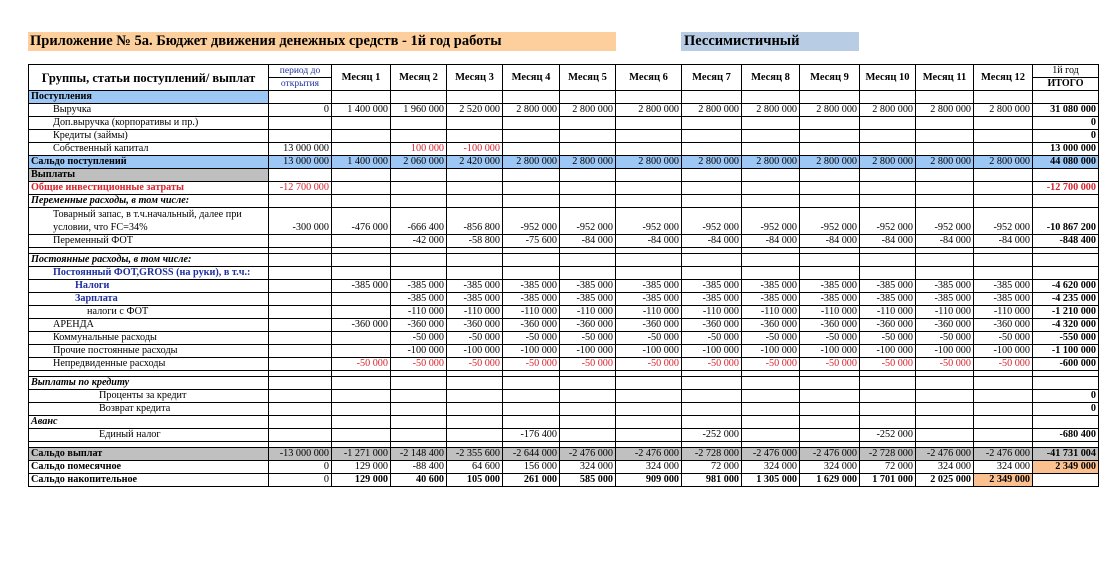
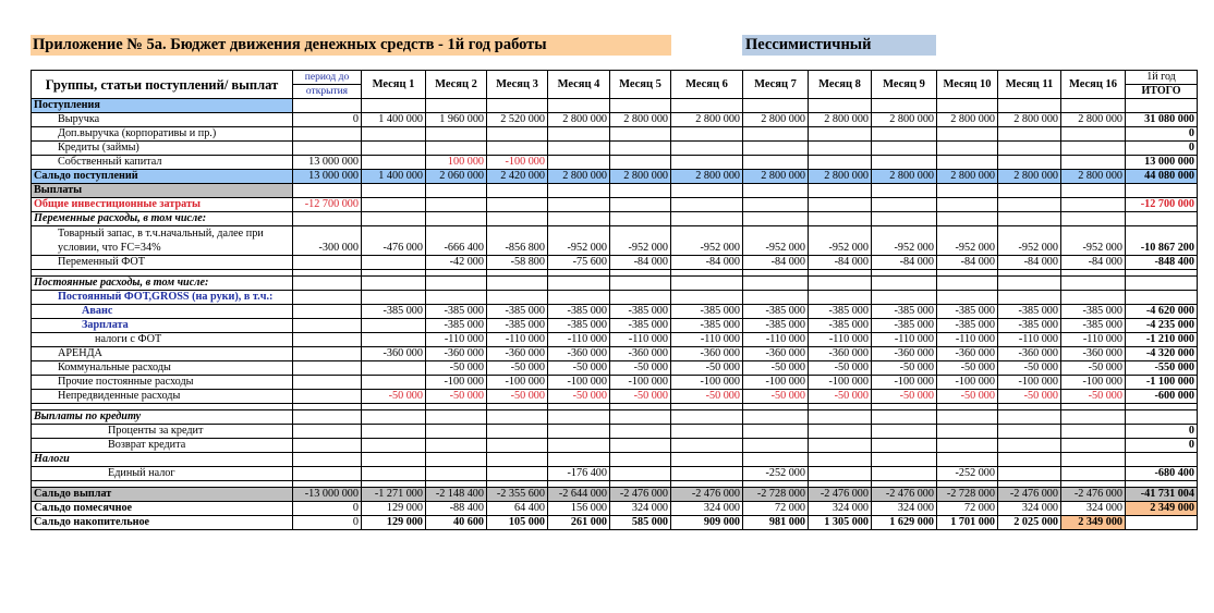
  Приложение № 5а. Бюджет движения денежных средств - 1й год работы
  Пессимистичный
- Группы, статьи поступлений/ выплат	период до	Месяц 1	Месяц 2	Месяц 3	Месяц 4	Месяц 5	Месяц 6	Месяц 7	Месяц 8	Месяц 9	Месяц 10	Месяц 11	Месяц 12	1й год
+ Группы, статьи поступлений/ выплат	период до	Месяц 1	Месяц 2	Месяц 3	Месяц 4	Месяц 5	Месяц 6	Месяц 7	Месяц 8	Месяц 9	Месяц 10	Месяц 11	Месяц 16	1й год
  открытия	ИТОГО
  Поступления
  Выручка	0	1 400 000	1 960 000	2 520 000	2 800 000	2 800 000	2 800 000	2 800 000	2 800 000	2 800 000	2 800 000	2 800 000	2 800 000	31 080 000
  Доп.выручка (корпоративы и пр.)														0
  Кредиты (займы)														0
  Собственный капитал	13 000 000		100 000	-100 000										13 000 000
  Сальдо поступлений	13 000 000	1 400 000	2 060 000	2 420 000	2 800 000	2 800 000	2 800 000	2 800 000	2 800 000	2 800 000	2 800 000	2 800 000	2 800 000	44 080 000
  Выплаты
  Общие инвестиционные затраты	-12 700 000													-12 700 000
  Переменные расходы, в том числе:
  Товарный запас, в т.ч.начальный, далее при условии, что FC=34%	-300 000	-476 000	-666 400	-856 800	-952 000	-952 000	-952 000	-952 000	-952 000	-952 000	-952 000	-952 000	-952 000	-10 867 200
  Переменный ФОТ			-42 000	-58 800	-75 600	-84 000	-84 000	-84 000	-84 000	-84 000	-84 000	-84 000	-84 000	-848 400
  Постоянные расходы, в том числе:
  Постоянный ФОТ,GROSS (на руки), в т.ч.:
- Налоги		-385 000	-385 000	-385 000	-385 000	-385 000	-385 000	-385 000	-385 000	-385 000	-385 000	-385 000	-385 000	-4 620 000
+ Аванс		-385 000	-385 000	-385 000	-385 000	-385 000	-385 000	-385 000	-385 000	-385 000	-385 000	-385 000	-385 000	-4 620 000
  Зарплата			-385 000	-385 000	-385 000	-385 000	-385 000	-385 000	-385 000	-385 000	-385 000	-385 000	-385 000	-4 235 000
  налоги с ФОТ			-110 000	-110 000	-110 000	-110 000	-110 000	-110 000	-110 000	-110 000	-110 000	-110 000	-110 000	-1 210 000
  АРЕНДА		-360 000	-360 000	-360 000	-360 000	-360 000	-360 000	-360 000	-360 000	-360 000	-360 000	-360 000	-360 000	-4 320 000
  Коммунальные расходы			-50 000	-50 000	-50 000	-50 000	-50 000	-50 000	-50 000	-50 000	-50 000	-50 000	-50 000	-550 000
  Прочие постоянные расходы			-100 000	-100 000	-100 000	-100 000	-100 000	-100 000	-100 000	-100 000	-100 000	-100 000	-100 000	-1 100 000
  Непредвиденные расходы		-50 000	-50 000	-50 000	-50 000	-50 000	-50 000	-50 000	-50 000	-50 000	-50 000	-50 000	-50 000	-600 000
  Выплаты по кредиту
  Проценты за кредит														0
  Возврат кредита														0
- Аванс
+ Налоги
  Единый налог					-176 400			-252 000			-252 000			-680 400
  Сальдо выплат	-13 000 000	-1 271 000	-2 148 400	-2 355 600	-2 644 000	-2 476 000	-2 476 000	-2 728 000	-2 476 000	-2 476 000	-2 728 000	-2 476 000	-2 476 000	-41 731 004
- Сальдо помесячное	0	129 000	-88 400	64 600	156 000	324 000	324 000	72 000	324 000	324 000	72 000	324 000	324 000	2 349 000
+ Сальдо помесячное	0	129 000	-88 400	64 400	156 000	324 000	324 000	72 000	324 000	324 000	72 000	324 000	324 000	2 349 000
  Сальдо накопительное	0	129 000	40 600	105 000	261 000	585 000	909 000	981 000	1 305 000	1 629 000	1 701 000	2 025 000	2 349 000
